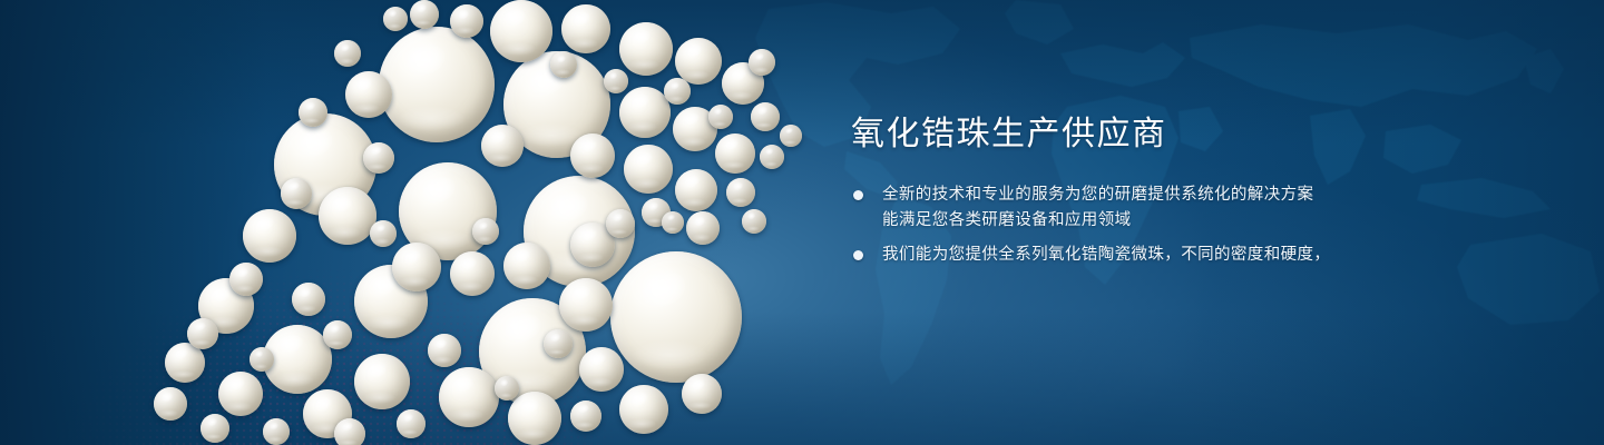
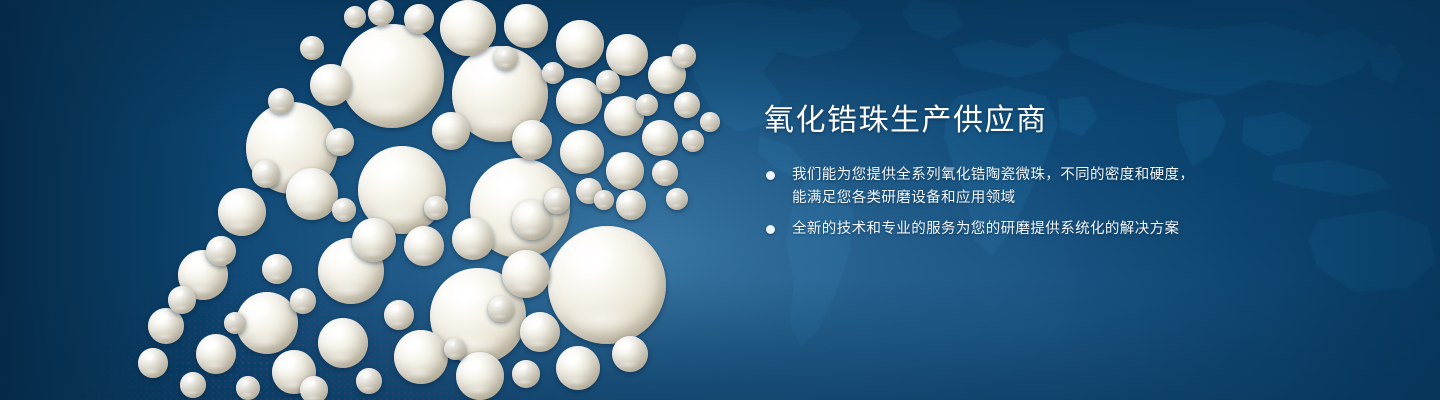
  氧化锆珠生产供应商
- 全新的技术和专业的服务为您的研磨提供系统化的解决方案
+ 我们能为您提供全系列氧化锆陶瓷微珠，不同的密度和硬度，
  能满足您各类研磨设备和应用领域
- 我们能为您提供全系列氧化锆陶瓷微珠，不同的密度和硬度，
+ 全新的技术和专业的服务为您的研磨提供系统化的解决方案
